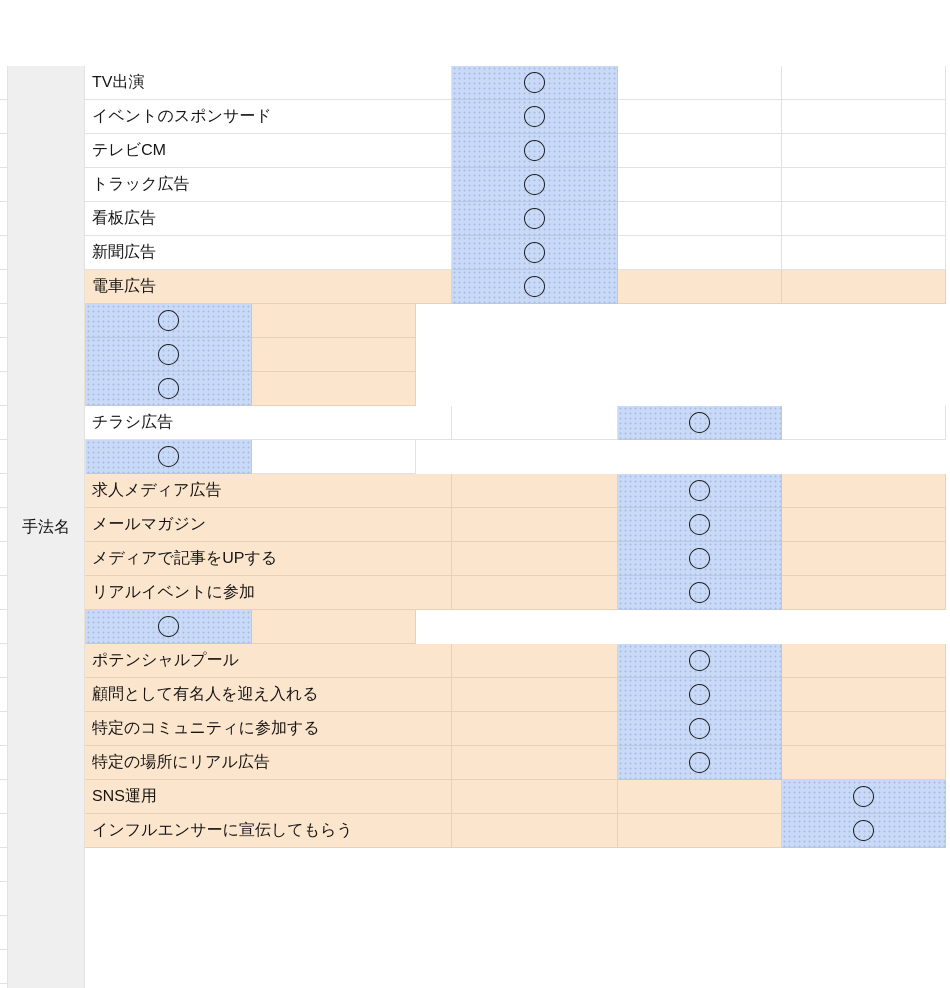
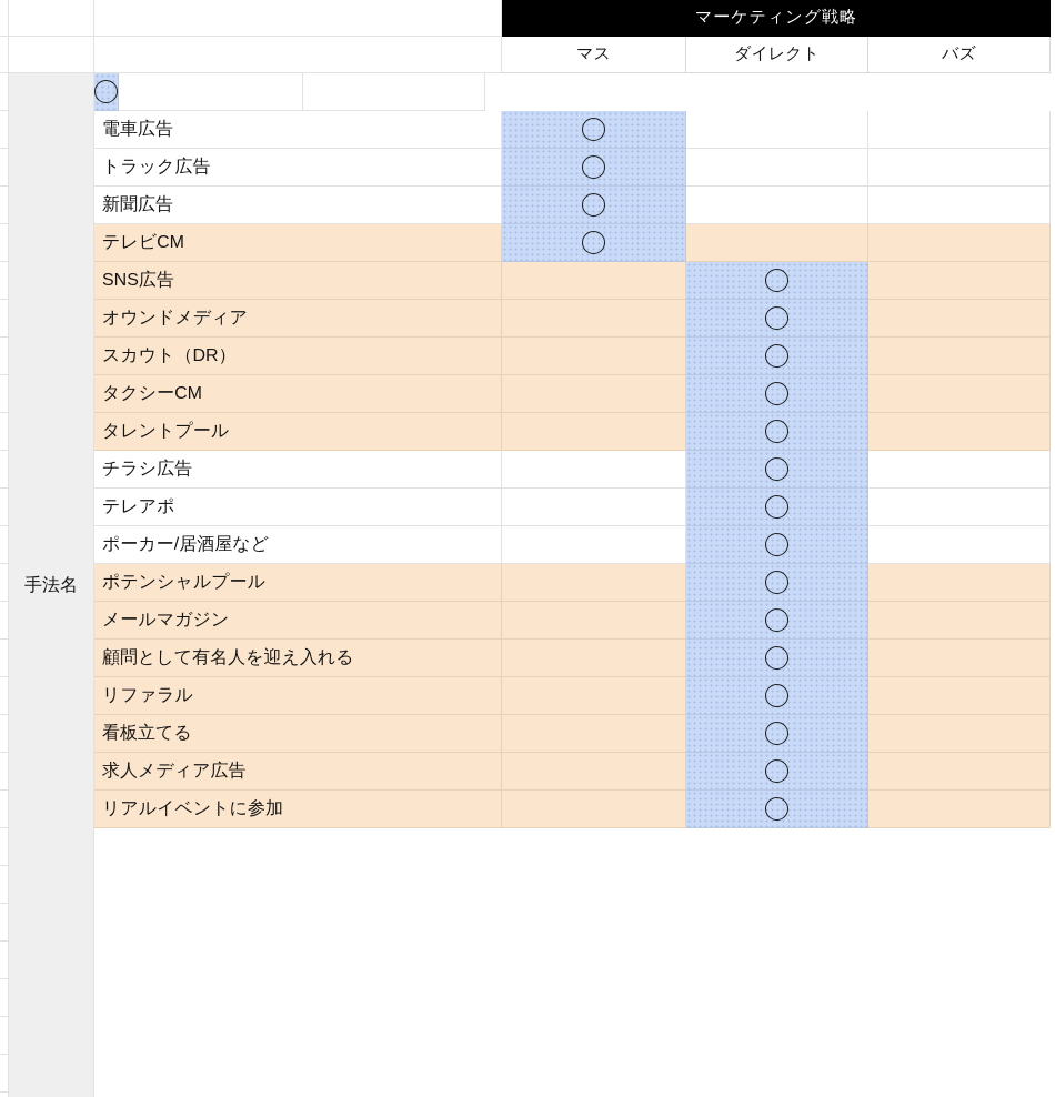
+ マーケティング戦略
+ マス
+ ダイレクト
+ バズ
  手法名
- TV出演
- イベントのスポンサード
- テレビCM
+ 電車広告
  トラック広告
- 看板広告
  新聞広告
- 電車広告
+ テレビCM
+ SNS広告
+ オウンドメディア
+ スカウト（DR）
+ タクシーCM
+ タレントプール
  チラシ広告
+ テレアポ
+ ポーカー/居酒屋など
- 求人メディア広告
+ ポテンシャルプール
  メールマガジン
- メディアで記事をUPする
- リアルイベントに参加
+ 顧問として有名人を迎え入れる
+ リファラル
+ 看板立てる
- ポテンシャルプール
+ 求人メディア広告
- 顧問として有名人を迎え入れる
+ リアルイベントに参加
- 特定のコミュニティに参加する
- 特定の場所にリアル広告
- SNS運用
- インフルエンサーに宣伝してもらう
